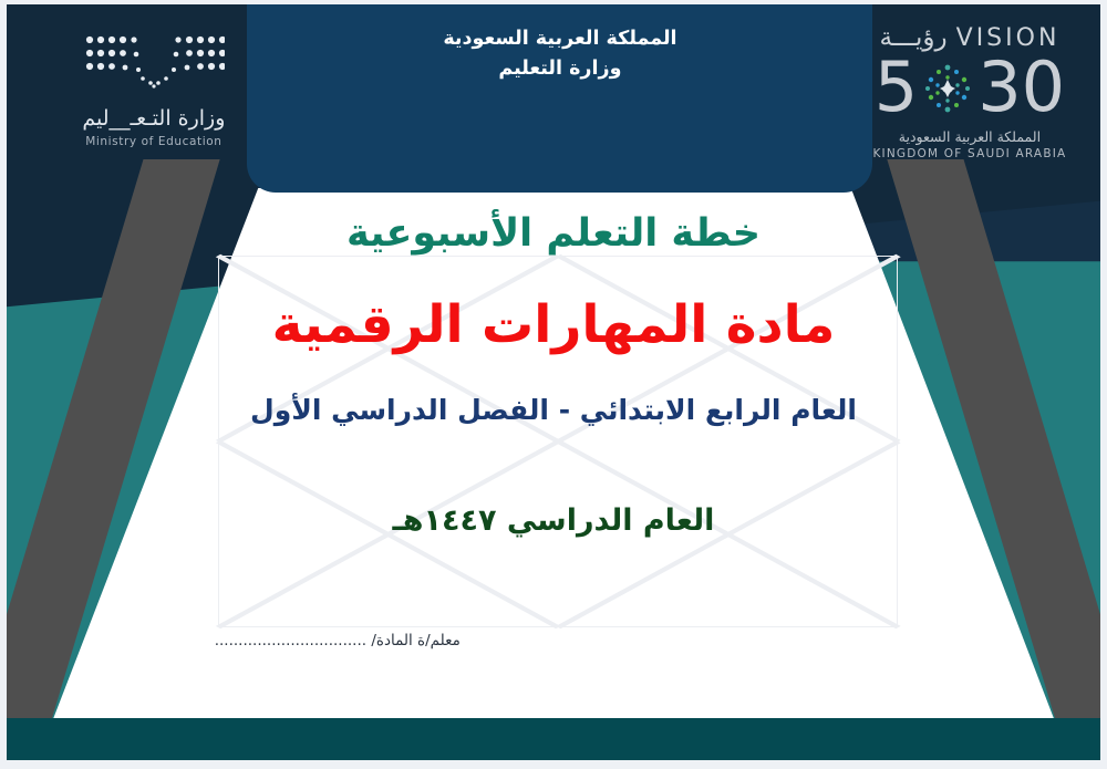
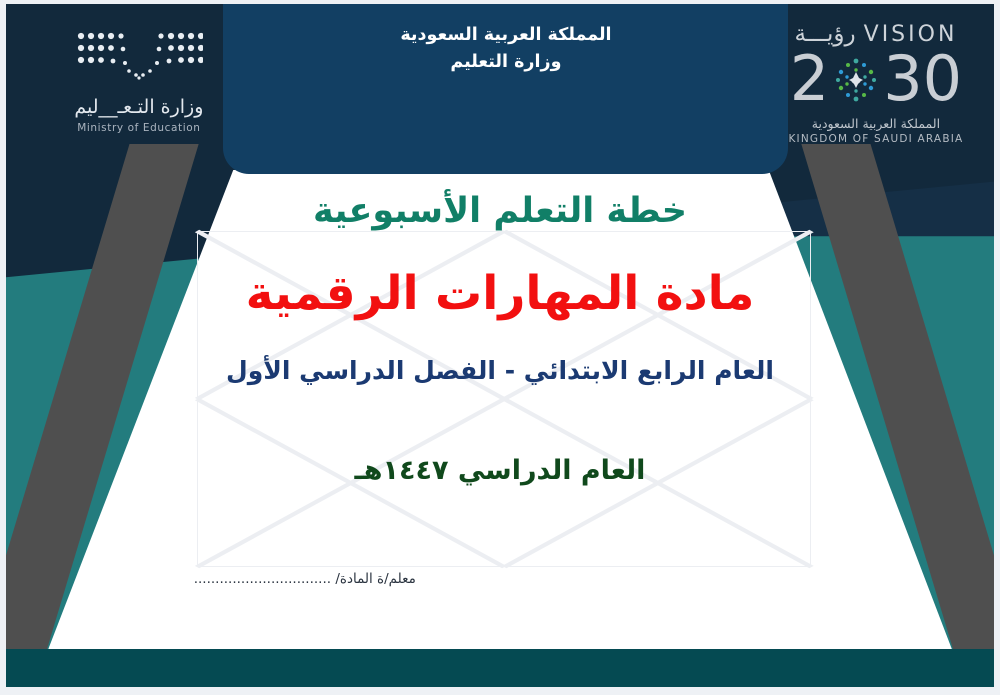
  وزارة التـعـ__ليم
  Ministry of Education
  المملكة العربية السعودية
  وزارة التعليم
  VISION
  رؤيـــة
- 5
+ 2
  30
  المملكة العربية السعودية
  KINGDOM OF SAUDI ARABIA
  خطة التعلم الأسبوعية
  مادة المهارات الرقمية
  العام الرابع الابتدائي - الفصل الدراسي الأول
  العام الدراسي ١٤٤٧هـ
  معلم/ة المادة/ ................................
